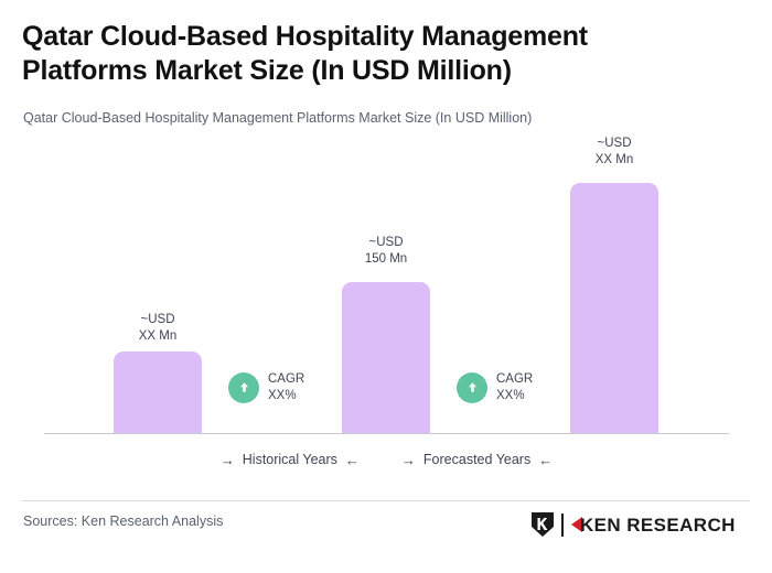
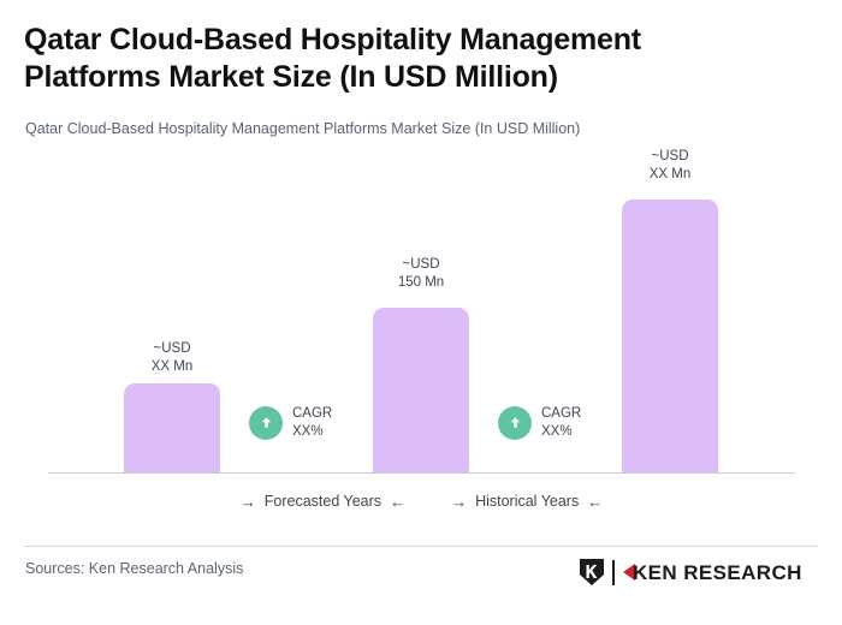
  Qatar Cloud-Based Hospitality Management Platforms Market Size (In USD Million)
  Qatar Cloud-Based Hospitality Management Platforms Market Size (In USD Million)
  ~USD
  XX Mn
  ~USD
  150 Mn
  ~USD
  XX Mn
  CAGR
  XX%
  CAGR
  XX%
  →
- Historical Years
+ Forecasted Years
  ←
  →
- Forecasted Years
+ Historical Years
  ←
  Sources: Ken Research Analysis
  KEN RESEARCH
